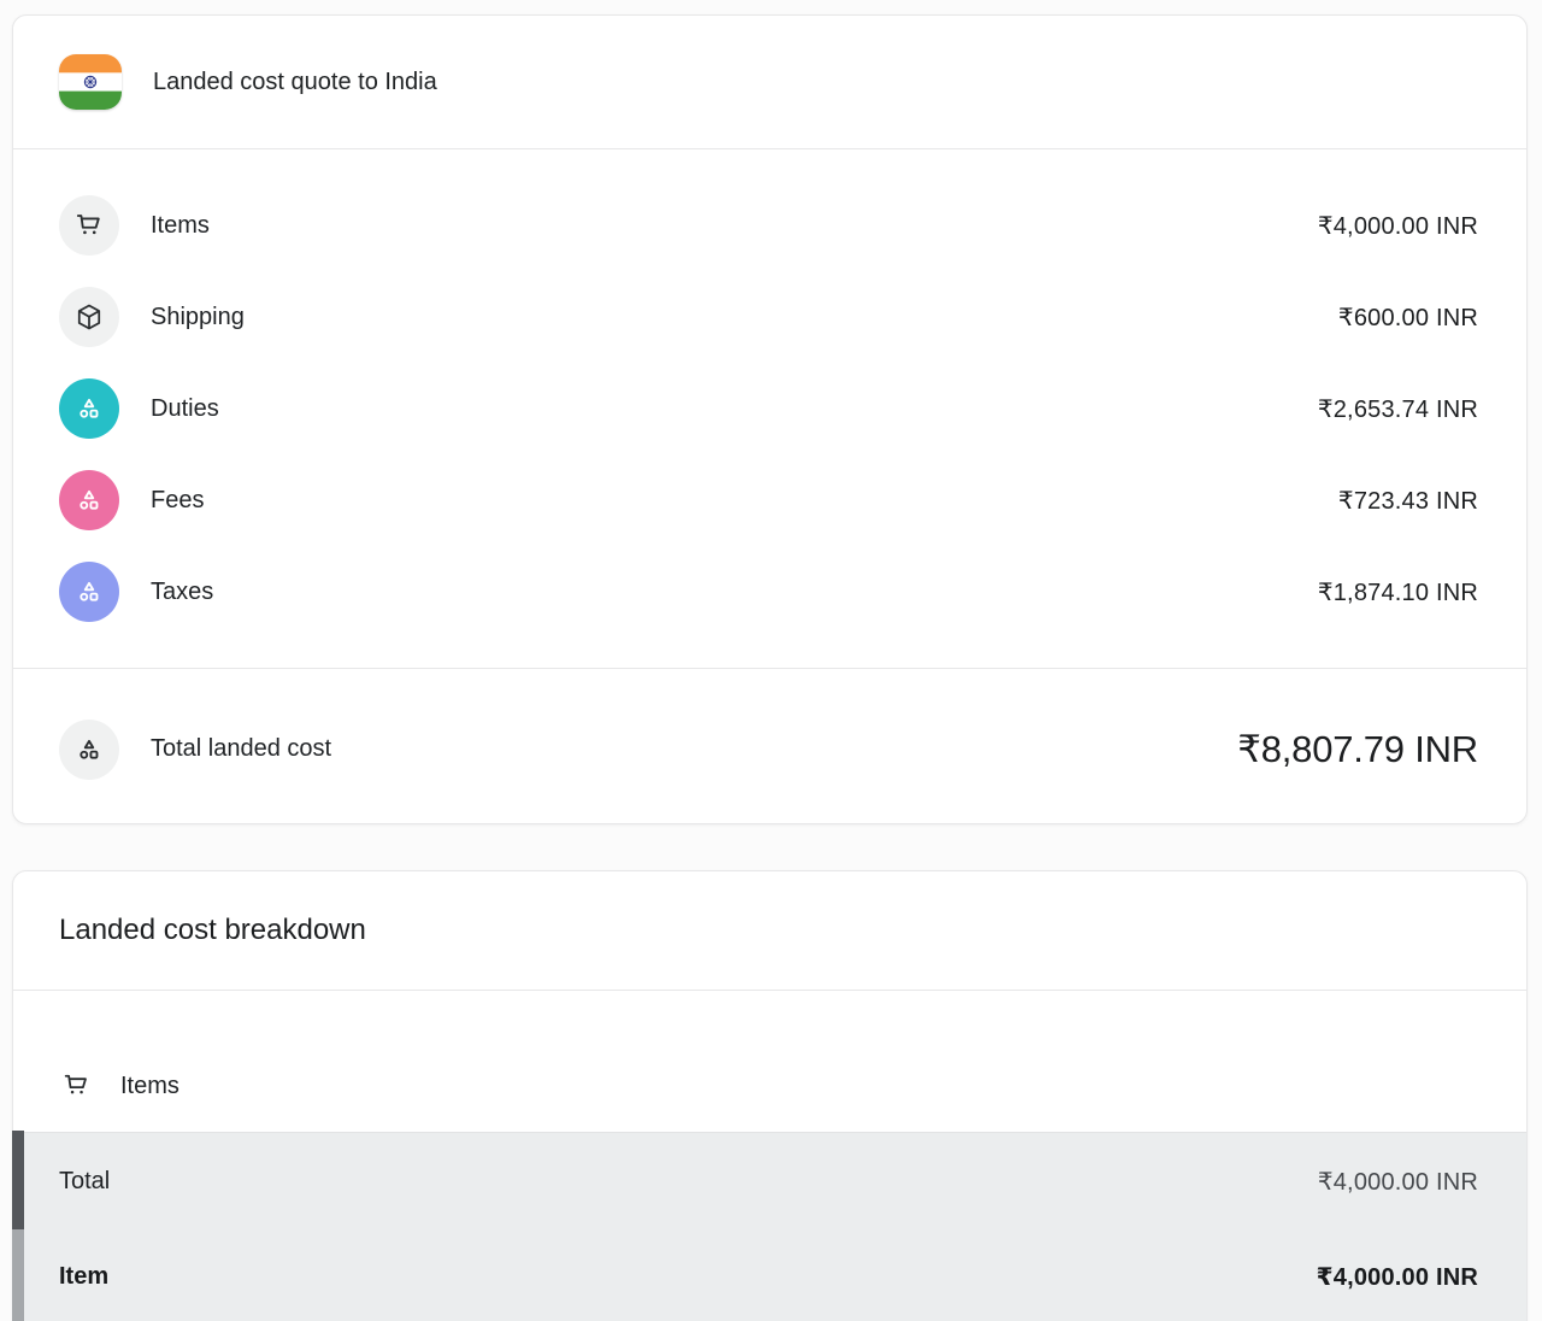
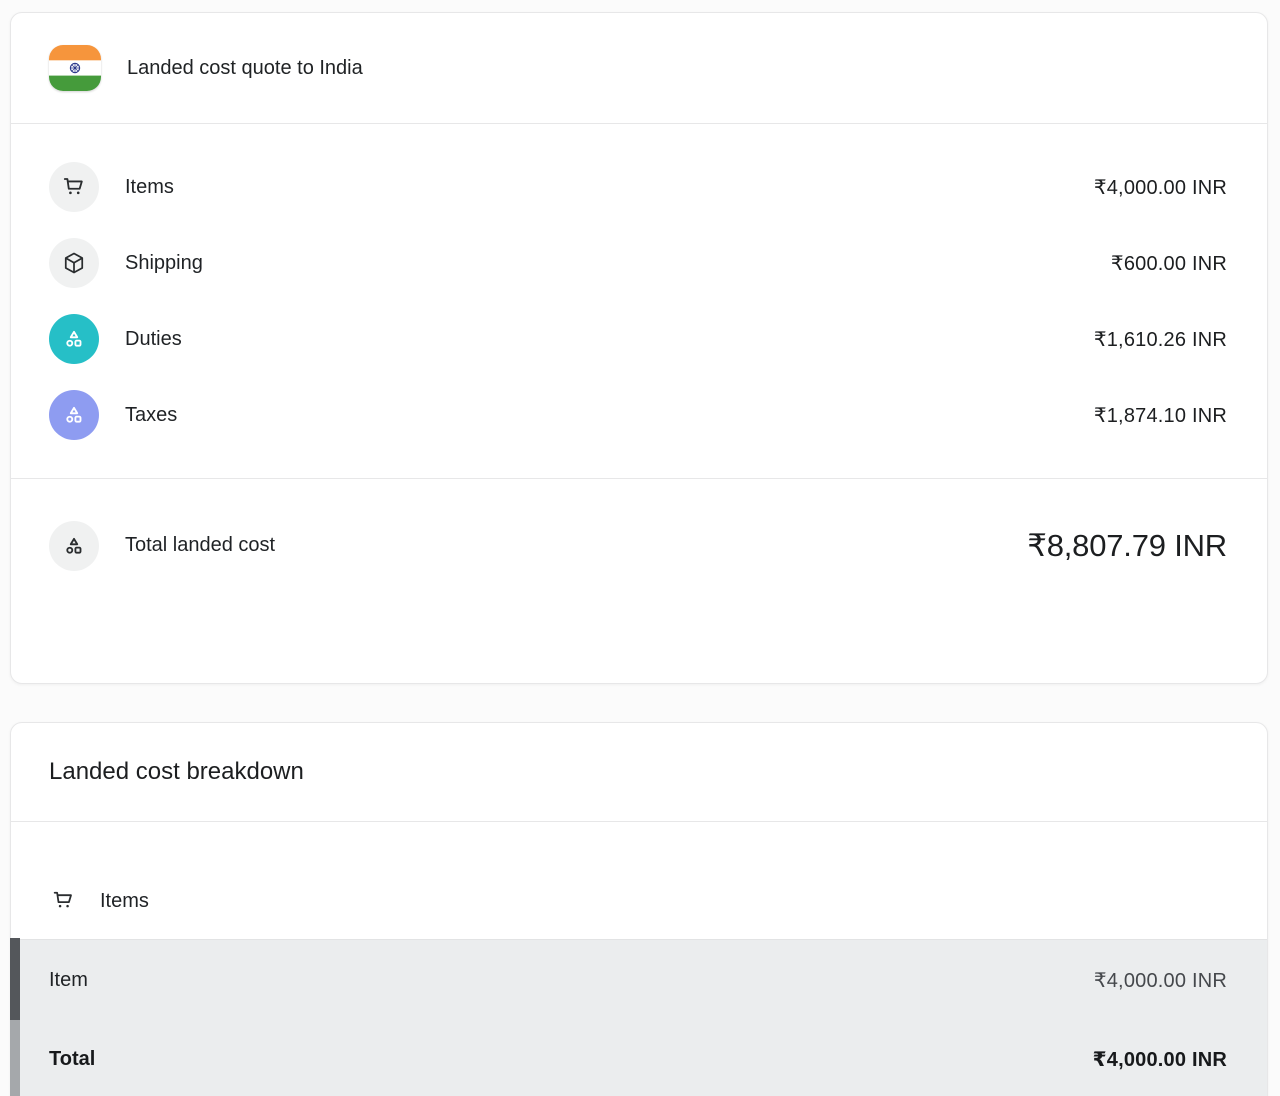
  Landed cost quote to India
  Items
  ₹4,000.00 INR
  Shipping
  ₹600.00 INR
  Duties
- ₹2,653.74 INR
+ ₹1,610.26 INR
- Fees
- ₹723.43 INR
  Taxes
  ₹1,874.10 INR
  Total landed cost
  ₹8,807.79 INR
  Landed cost breakdown
  Items
- Total
+ Item
  ₹4,000.00 INR
- Item
+ Total
  ₹4,000.00 INR
